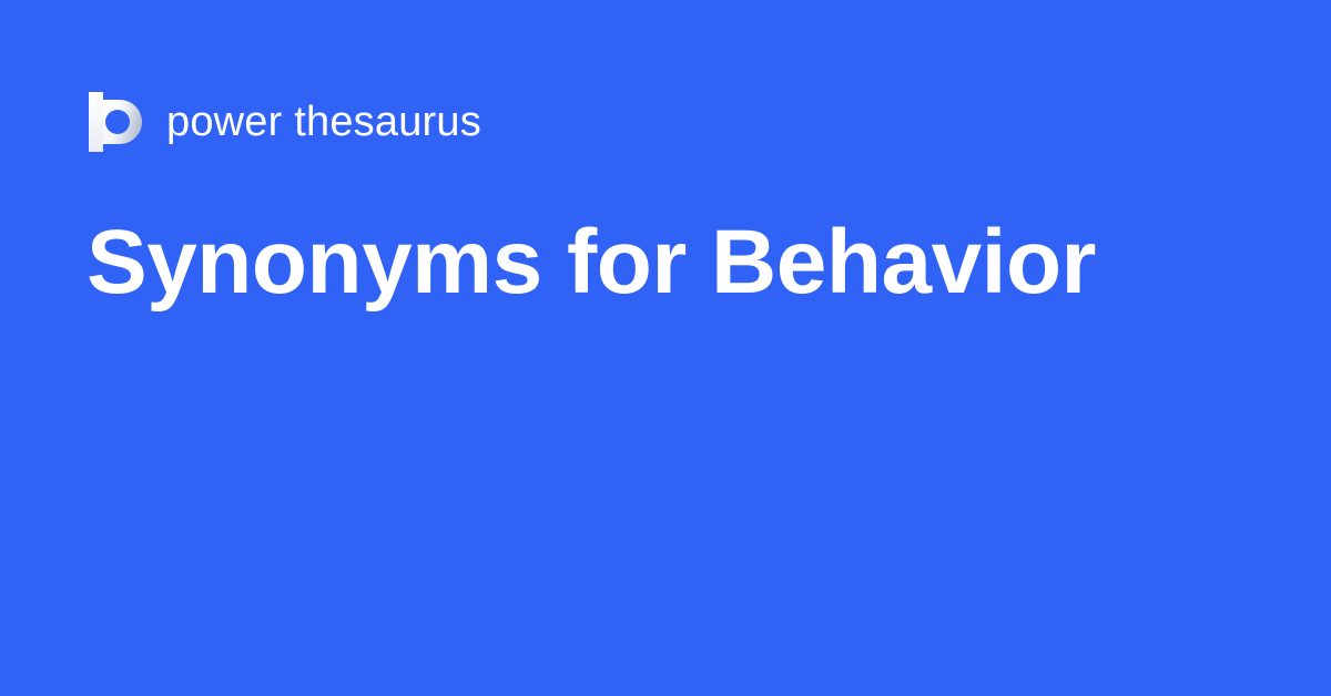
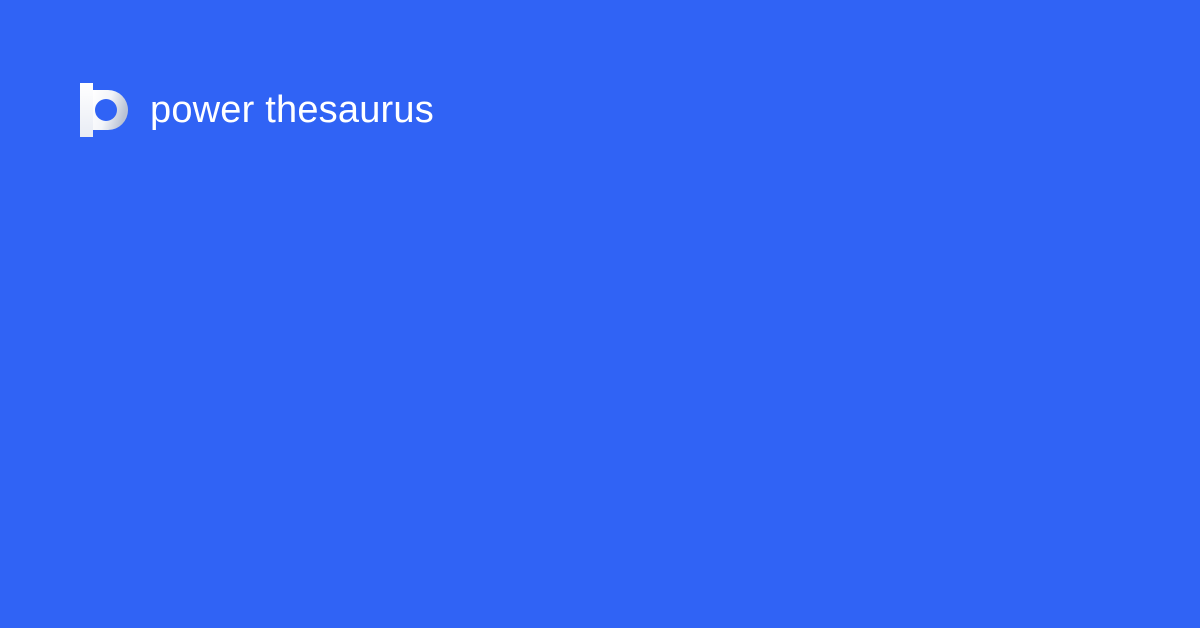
  power thesaurus
- Synonyms for Behavior
